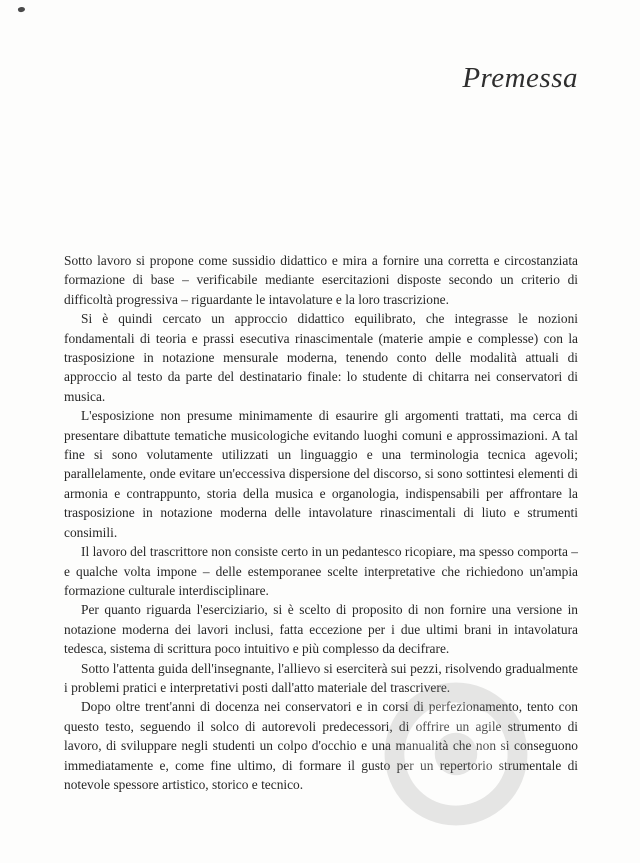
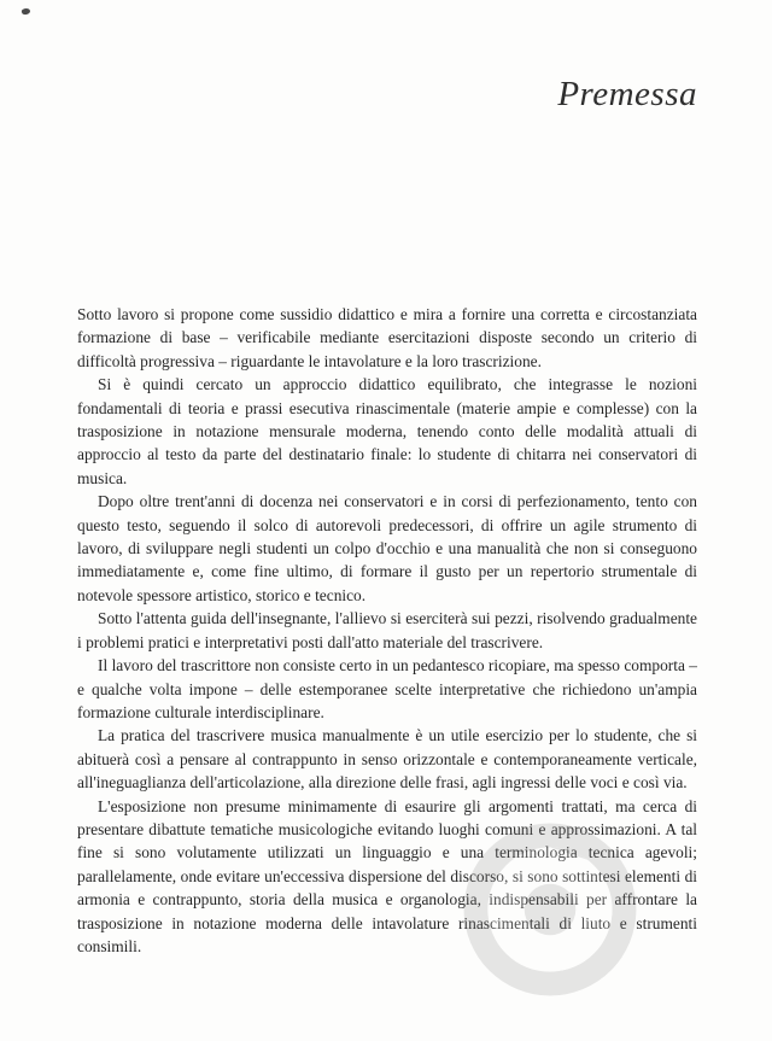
  Premessa
  Sotto lavoro si propone come sussidio didattico e mira a fornire una corretta e circostanziata formazione di base – verificabile mediante esercitazioni disposte secondo un criterio di difficoltà progressiva – riguardante le intavolature e la loro trascrizione.
  Si è quindi cercato un approccio didattico equilibrato, che integrasse le nozioni fondamentali di teoria e prassi esecutiva rinascimentale (materie ampie e complesse) con la trasposizione in notazione mensurale moderna, tenendo conto delle modalità attuali di approccio al testo da parte del destinatario finale: lo studente di chitarra nei conservatori di musica.
- L'esposizione non presume minimamente di esaurire gli argomenti trattati, ma cerca di presentare dibattute tematiche musicologiche evitando luoghi comuni e approssimazioni. A tal fine si sono volutamente utilizzati un linguaggio e una terminologia tecnica agevoli; parallelamente, onde evitare un'eccessiva dispersione del discorso, si sono sottintesi elementi di armonia e contrappunto, storia della musica e organologia, indispensabili per affrontare la trasposizione in notazione moderna delle intavolature rinascimentali di liuto e strumenti consimili.
+ Dopo oltre trent'anni di docenza nei conservatori e in corsi di perfezionamento, tento con questo testo, seguendo il solco di autorevoli predecessori, di offrire un agile strumento di lavoro, di sviluppare negli studenti un colpo d'occhio e una manualità che non si conseguono immediatamente e, come fine ultimo, di formare il gusto per un repertorio strumentale di notevole spessore artistico, storico e tecnico.
- Il lavoro del trascrittore non consiste certo in un pedantesco ricopiare, ma spesso comporta – e qualche volta impone – delle estemporanee scelte interpretative che richiedono un'ampia formazione culturale interdisciplinare.
+ Sotto l'attenta guida dell'insegnante, l'allievo si eserciterà sui pezzi, risolvendo gradualmente i problemi pratici e interpretativi posti dall'atto materiale del trascrivere.
- Per quanto riguarda l'eserciziario, si è scelto di proposito di non fornire una versione in notazione moderna dei lavori inclusi, fatta eccezione per i due ultimi brani in intavolatura tedesca, sistema di scrittura poco intuitivo e più complesso da decifrare.
- Sotto l'attenta guida dell'insegnante, l'allievo si eserciterà sui pezzi, risolvendo gradualmente i problemi pratici e interpretativi posti dall'atto materiale del trascrivere.
+ Il lavoro del trascrittore non consiste certo in un pedantesco ricopiare, ma spesso comporta – e qualche volta impone – delle estemporanee scelte interpretative che richiedono un'ampia formazione culturale interdisciplinare.
+ La pratica del trascrivere musica manualmente è un utile esercizio per lo studente, che si abituerà così a pensare al contrappunto in senso orizzontale e contemporaneamente verticale, all'ineguaglianza dell'articolazione, alla direzione delle frasi, agli ingressi delle voci e così via.
- Dopo oltre trent'anni di docenza nei conservatori e in corsi di perfezionamento, tento con questo testo, seguendo il solco di autorevoli predecessori, di offrire un agile strumento di lavoro, di sviluppare negli studenti un colpo d'occhio e una manualità che non si conseguono immediatamente e, come fine ultimo, di formare il gusto per un repertorio strumentale di notevole spessore artistico, storico e tecnico.
+ L'esposizione non presume minimamente di esaurire gli argomenti trattati, ma cerca di presentare dibattute tematiche musicologiche evitando luoghi comuni e approssimazioni. A tal fine si sono volutamente utilizzati un linguaggio e una terminologia tecnica agevoli; parallelamente, onde evitare un'eccessiva dispersione del discorso, si sono sottintesi elementi di armonia e contrappunto, storia della musica e organologia, indispensabili per affrontare la trasposizione in notazione moderna delle intavolature rinascimentali di liuto e strumenti consimili.
